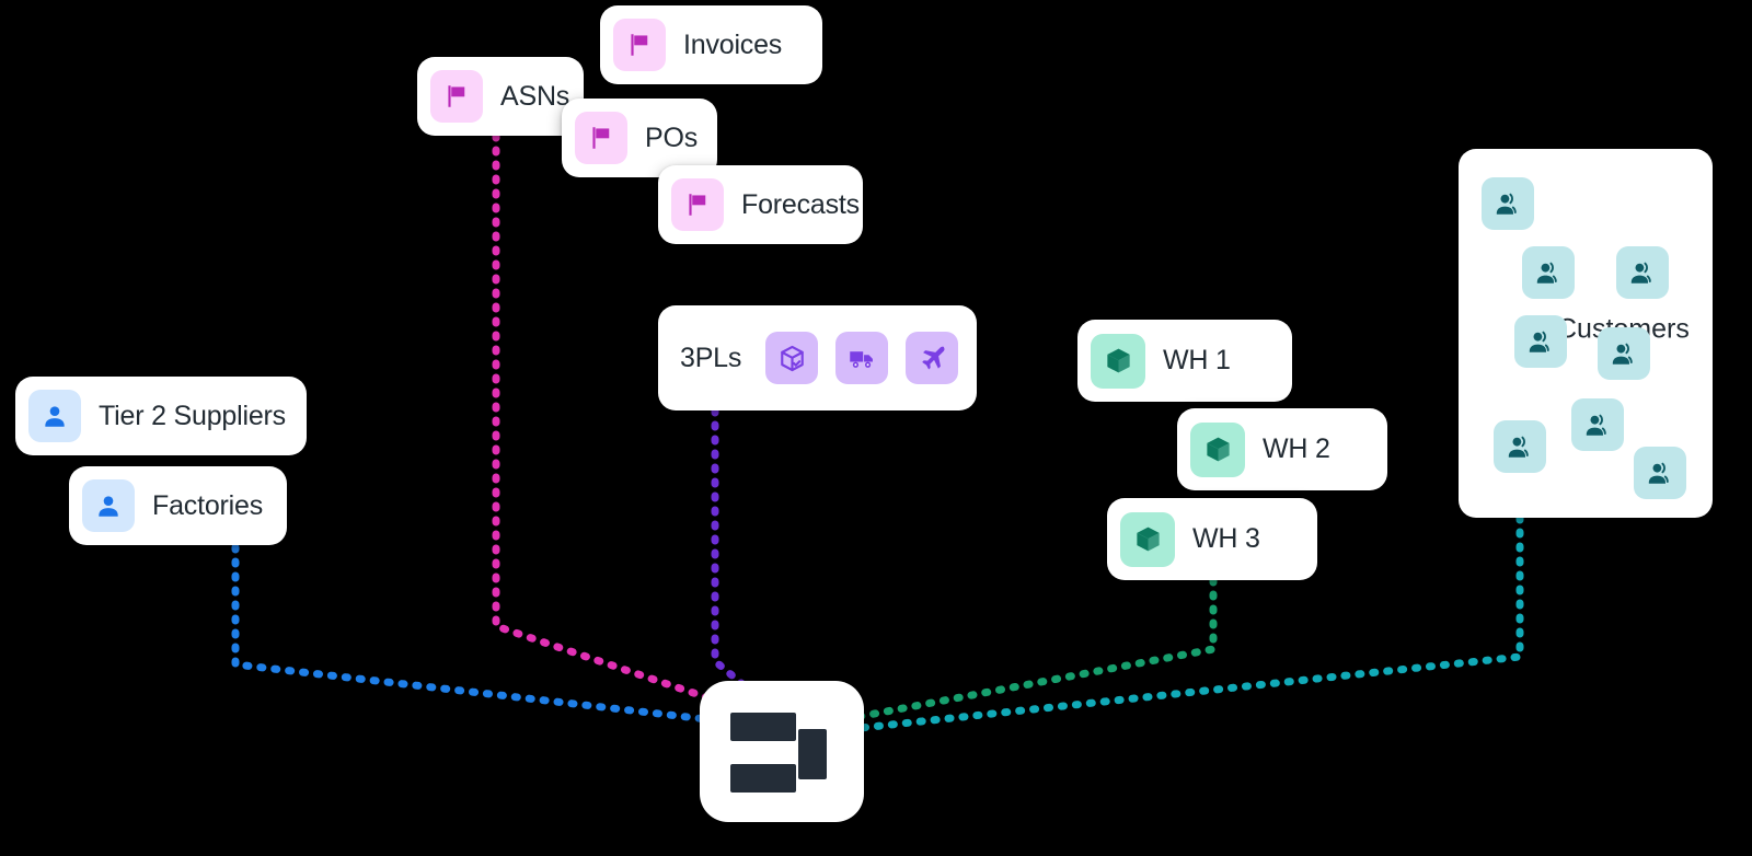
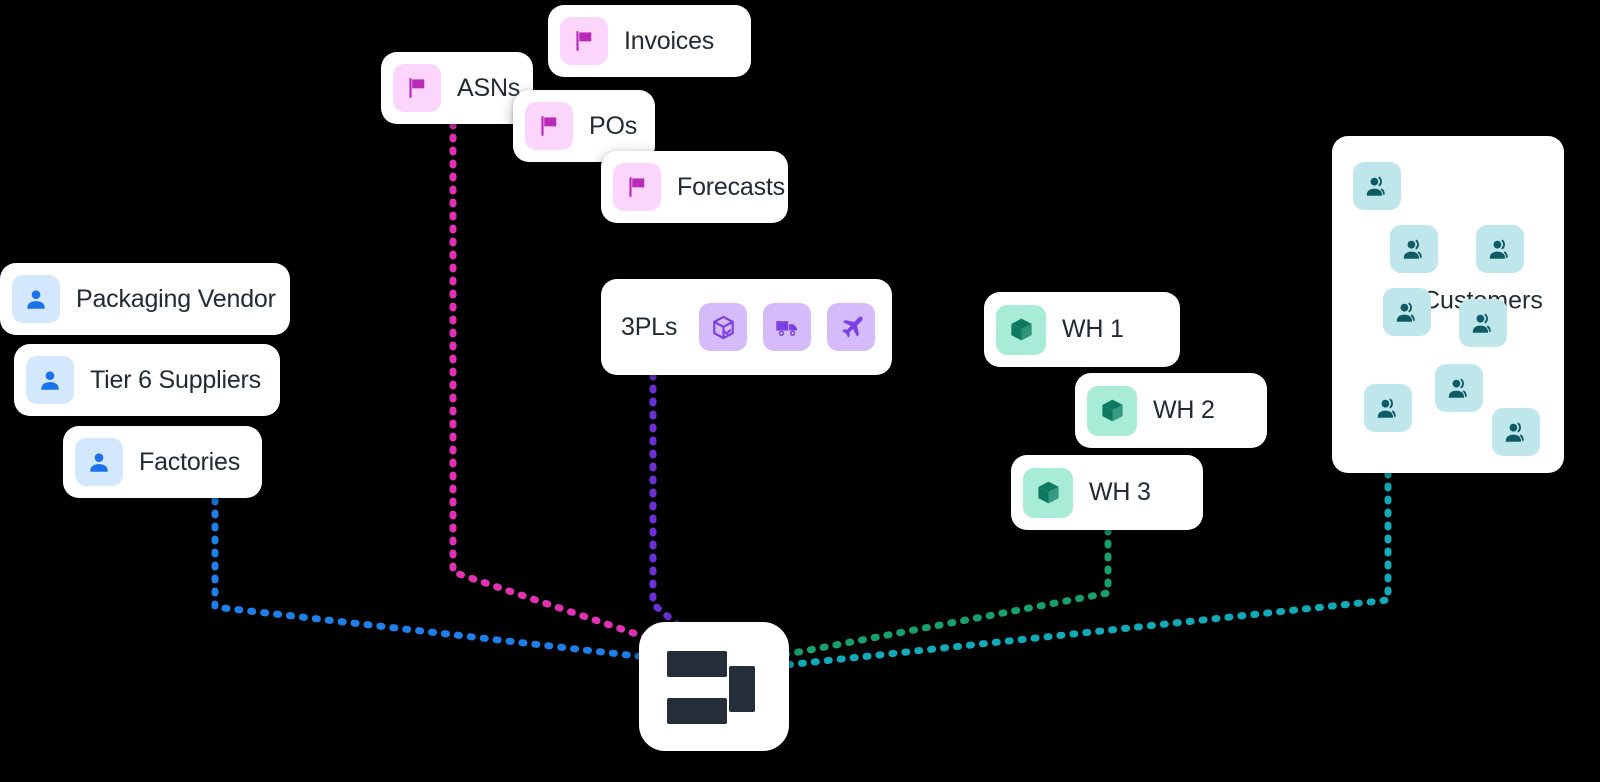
+ Packaging Vendor
- Tier 2 Suppliers
+ Tier 6 Suppliers
  Factories
  Invoices
  ASNs
  POs
  Forecasts
  3PLs
  WH 1
  WH 2
  WH 3
